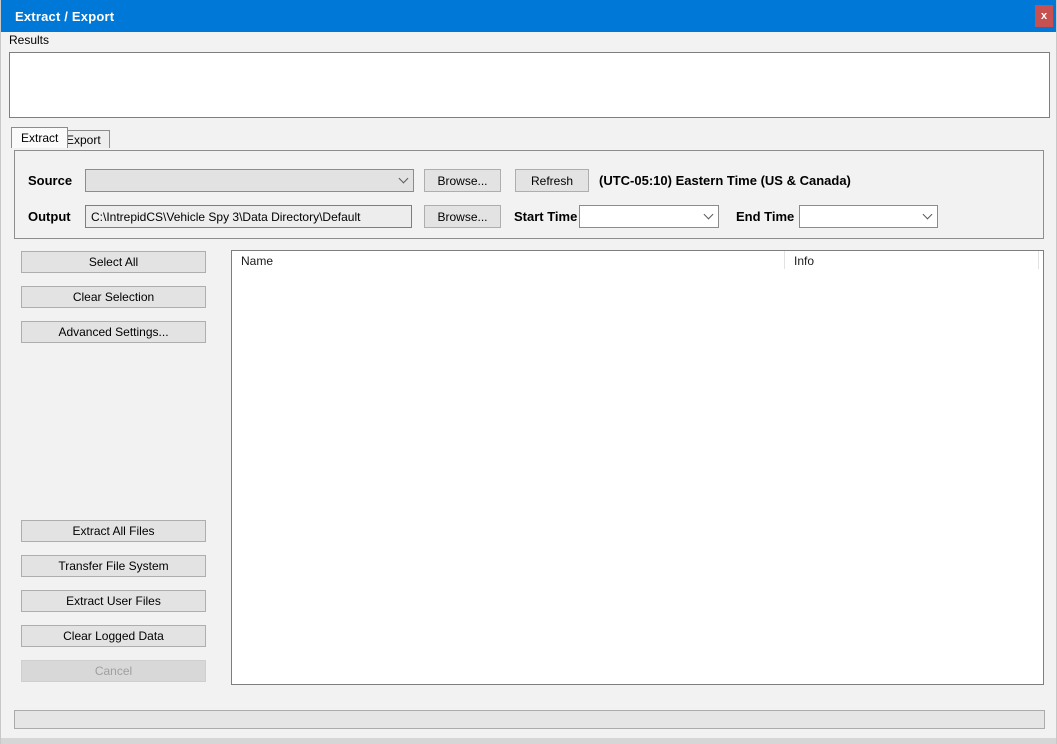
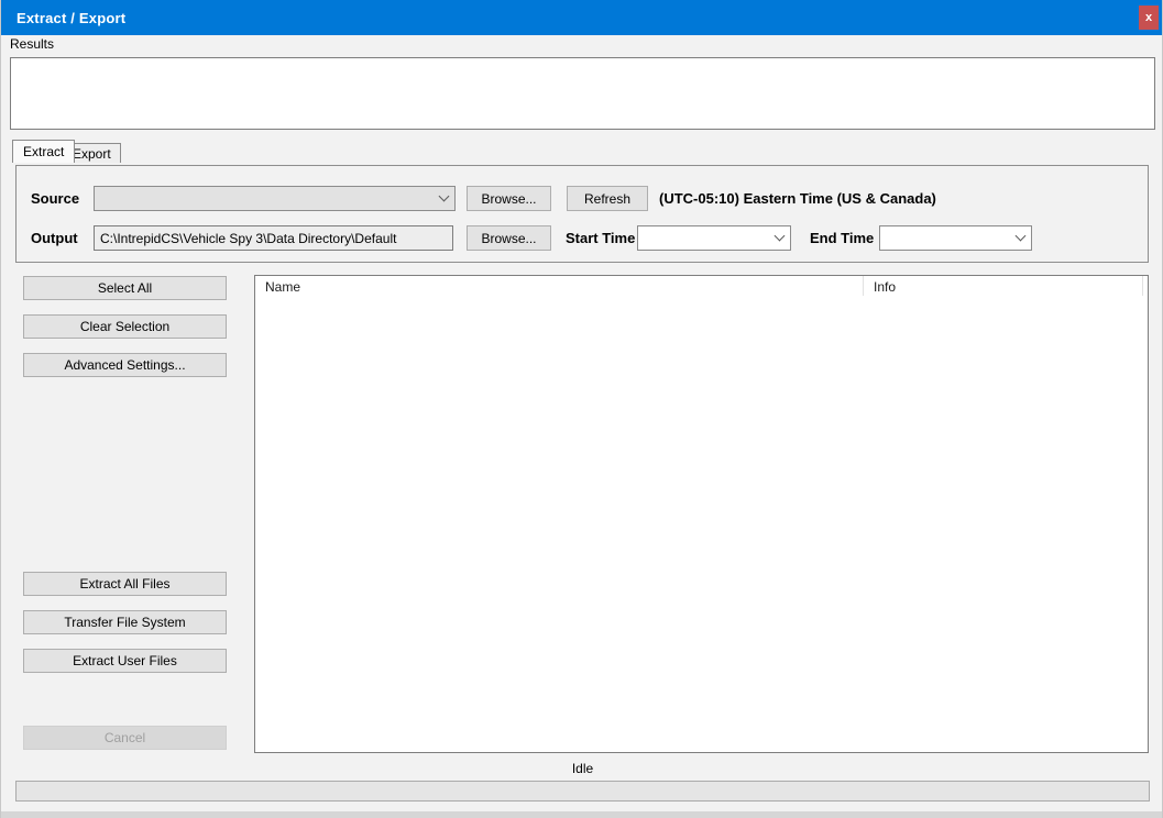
  Extract / Export
  x
  Results
  Extract
  Export
  Source
  Browse...
  Refresh
  (UTC-05:10) Eastern Time (US & Canada)
  Output
  C:\IntrepidCS\Vehicle Spy 3\Data Directory\Default
  Browse...
  Start Time
  End Time
  Select All
  Clear Selection
  Advanced Settings...
  Extract All Files
  Transfer File System
  Extract User Files
- Clear Logged Data
  Cancel
  Name
  Info
+ Idle
